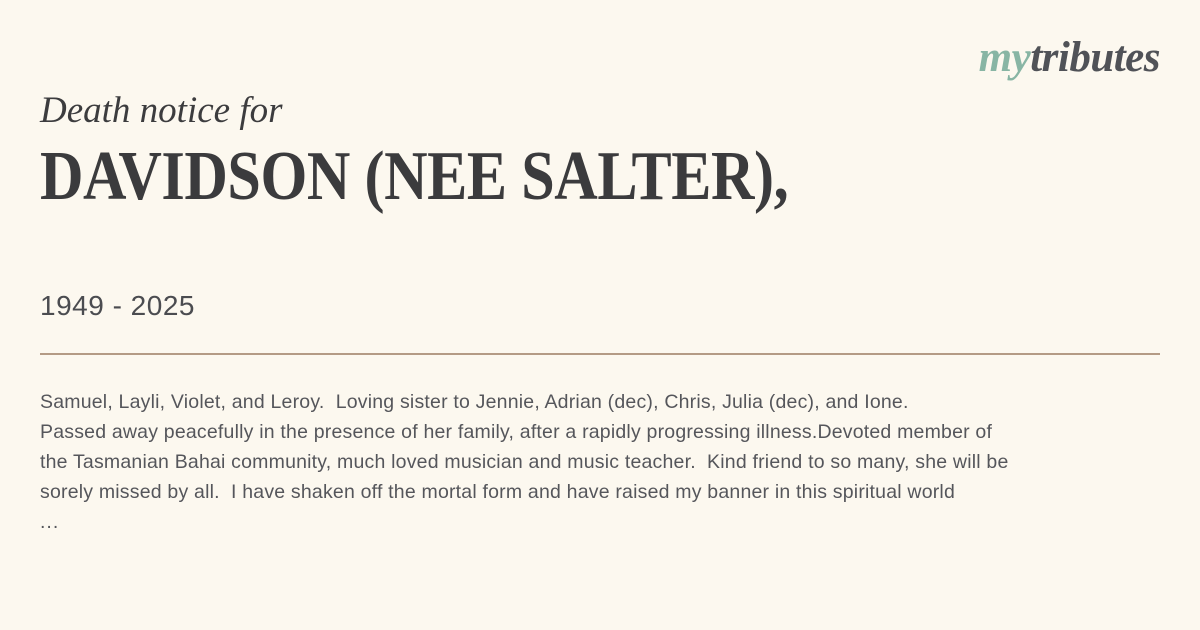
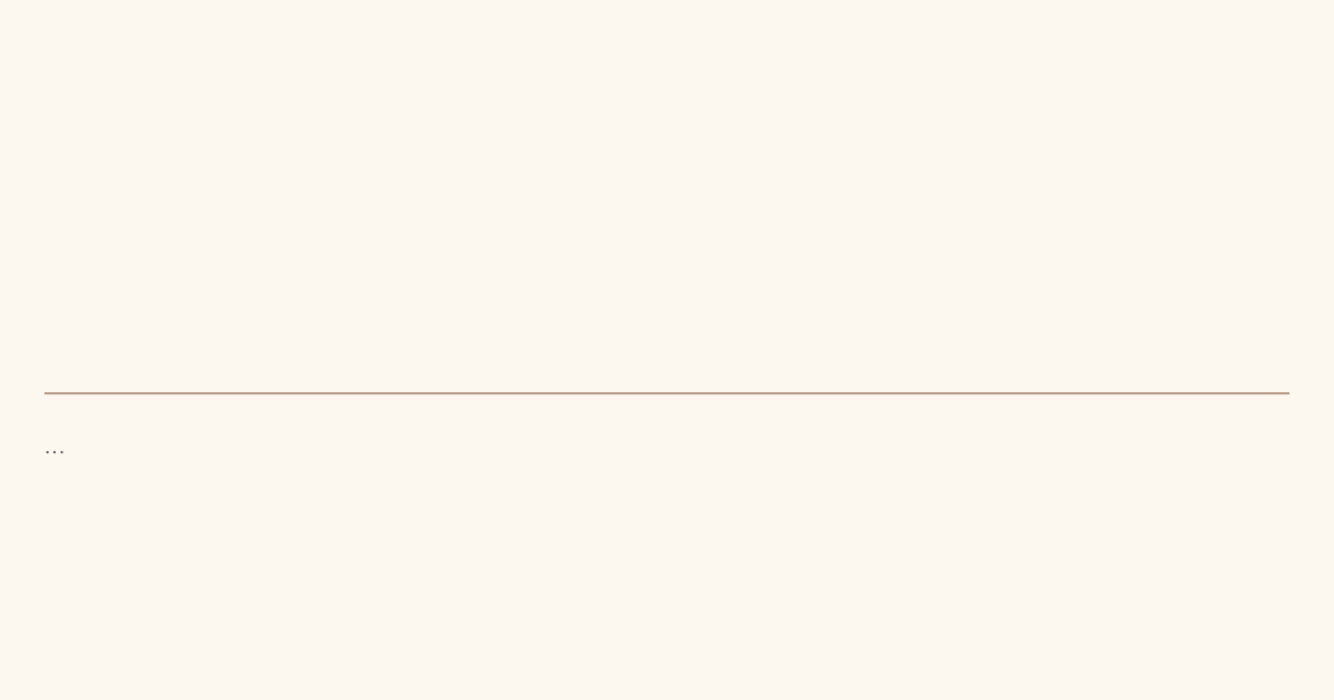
- mytributes
- Death notice for
- DAVIDSON (NEE SALTER),
- 1949 - 2025
- Samuel, Layli, Violet, and Leroy. Loving sister to Jennie, Adrian (dec), Chris, Julia (dec), and Ione.
- Passed away peacefully in the presence of her family, after a rapidly progressing illness.Devoted member of
- the Tasmanian Bahai community, much loved musician and music teacher. Kind friend to so many, she will be
- sorely missed by all. I have shaken off the mortal form and have raised my banner in this spiritual world
  ...
